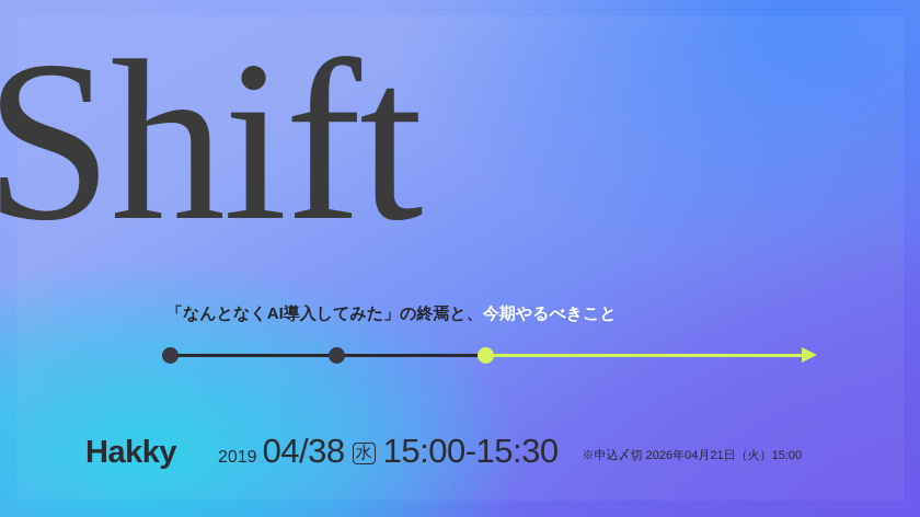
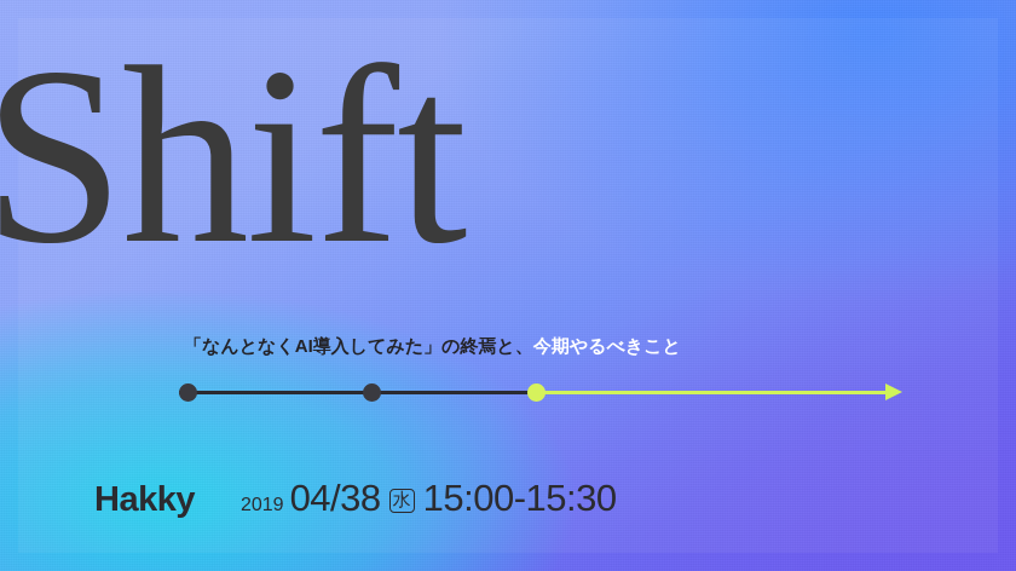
  Shift
  「なんとなくAI導入してみた」の終焉と、今期やるべきこと
  Hakky
  2019
  04/38
  水
  15:00-15:30
- ※申込〆切 2026年04月21日（火）15:00
